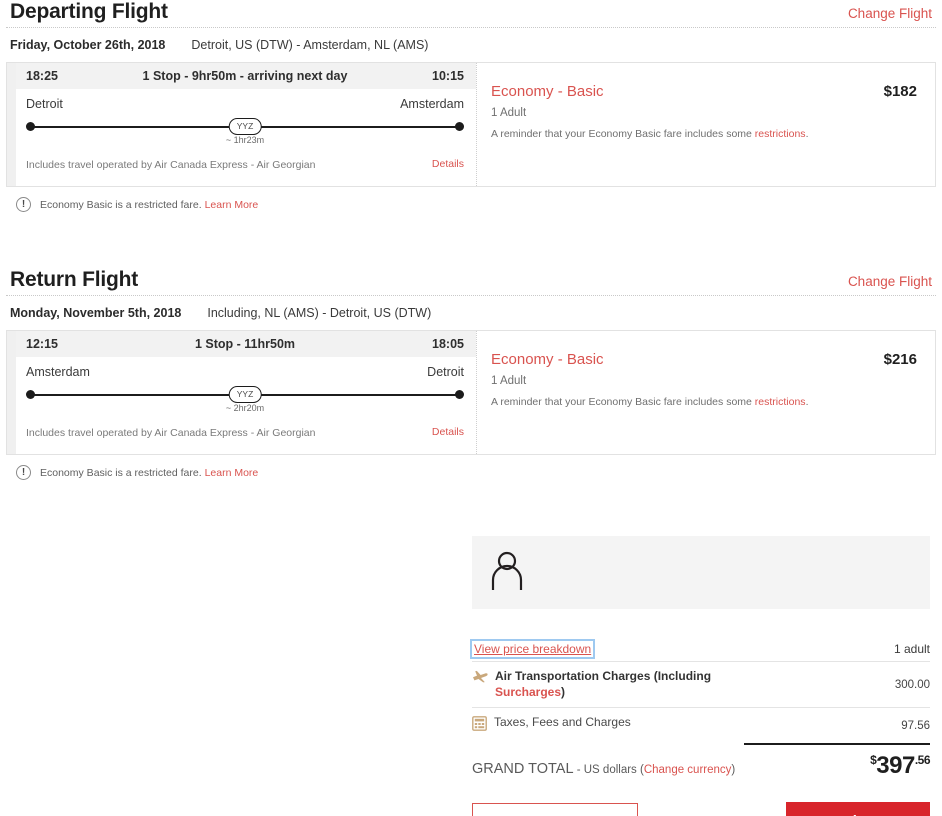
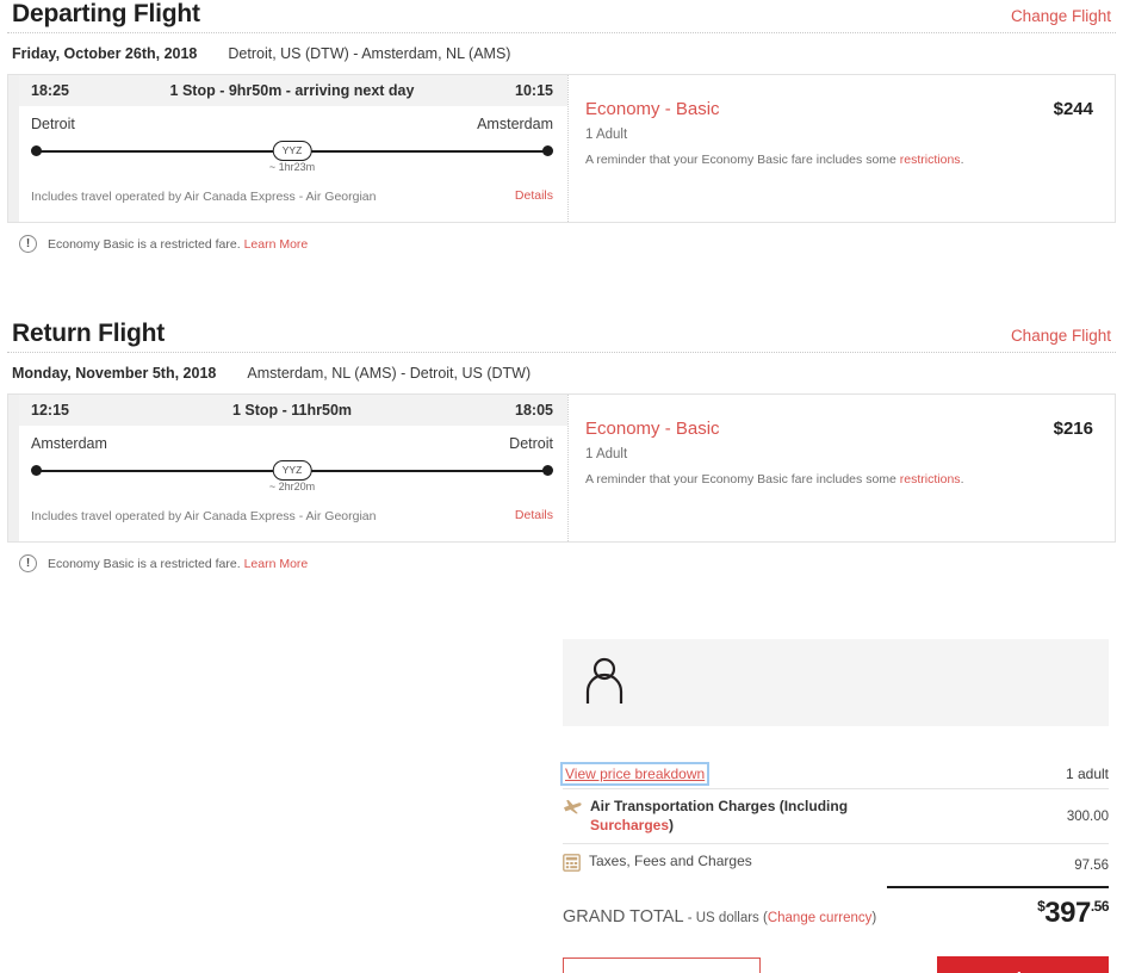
  Departing Flight
  Change Flight
  Friday, October 26th, 2018
  Detroit, US (DTW) - Amsterdam, NL (AMS)
  18:25
  1 Stop - 9hr50m - arriving next day
  10:15
  Detroit
  Amsterdam
  YYZ
  ~ 1hr23m
  Includes travel operated by Air Canada Express - Air Georgian
  Details
  Economy - Basic
- $182
+ $244
  1 Adult
  A reminder that your Economy Basic fare includes some restrictions.
  !
  Economy Basic is a restricted fare. Learn More
  Return Flight
  Change Flight
  Monday, November 5th, 2018
- Including, NL (AMS) - Detroit, US (DTW)
+ Amsterdam, NL (AMS) - Detroit, US (DTW)
  12:15
  1 Stop - 11hr50m
  18:05
  Amsterdam
  Detroit
  YYZ
  ~ 2hr20m
  Includes travel operated by Air Canada Express - Air Georgian
  Details
  Economy - Basic
  $216
  1 Adult
  A reminder that your Economy Basic fare includes some restrictions.
  !
  Economy Basic is a restricted fare. Learn More
  View price breakdown
  1 adult
  Air Transportation Charges (Including Surcharges)
  300.00
  Taxes, Fees and Charges
  97.56
  GRAND TOTAL - US dollars (Change currency)
  $397.56
